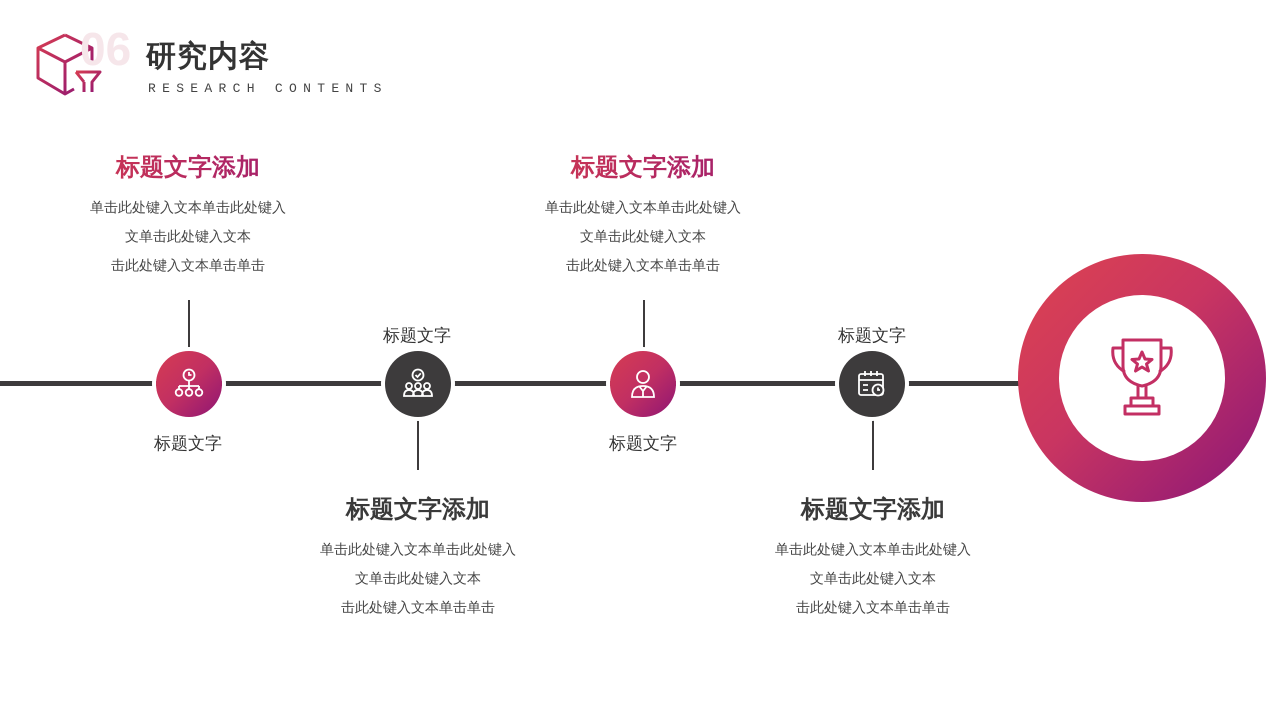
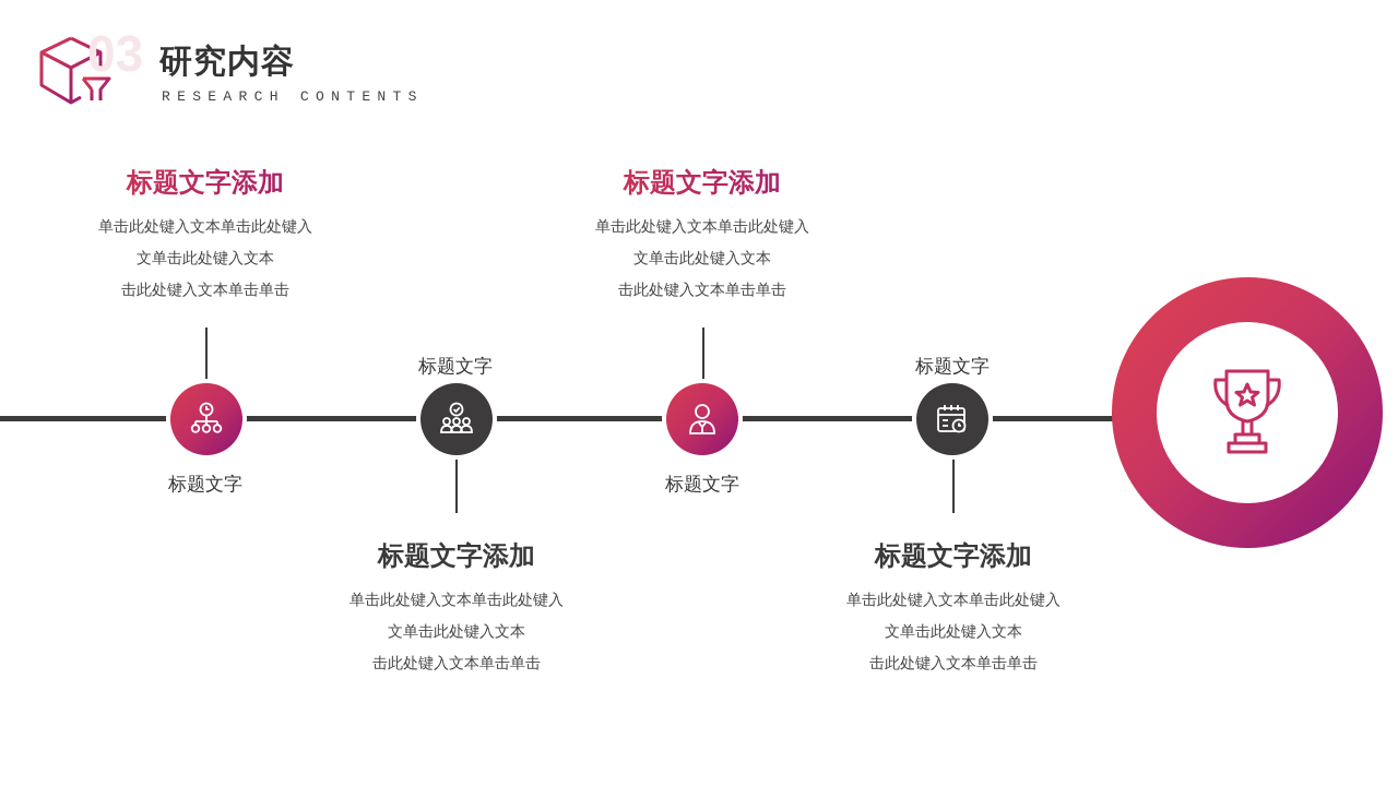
- 06
+ 03
  研究内容
  RESEARCH CONTENTS
  标题文字
  标题文字
  标题文字
  标题文字
  标题文字添加
  单击此处键入文本单击此处键入
  文单击此处键入文本
  击此处键入文本单击单击
  标题文字添加
  单击此处键入文本单击此处键入
  文单击此处键入文本
  击此处键入文本单击单击
  标题文字添加
  单击此处键入文本单击此处键入
  文单击此处键入文本
  击此处键入文本单击单击
  标题文字添加
  单击此处键入文本单击此处键入
  文单击此处键入文本
  击此处键入文本单击单击
